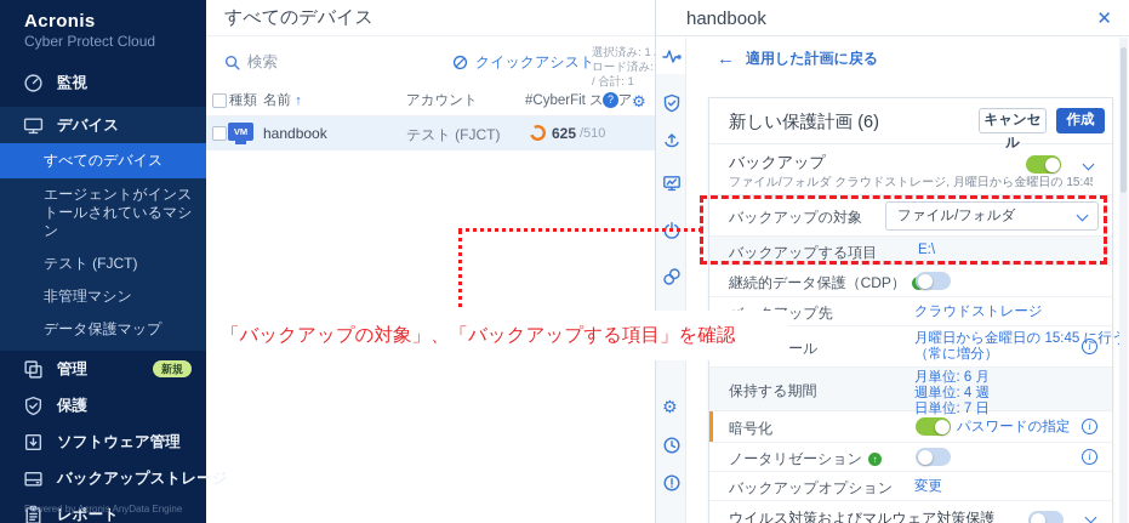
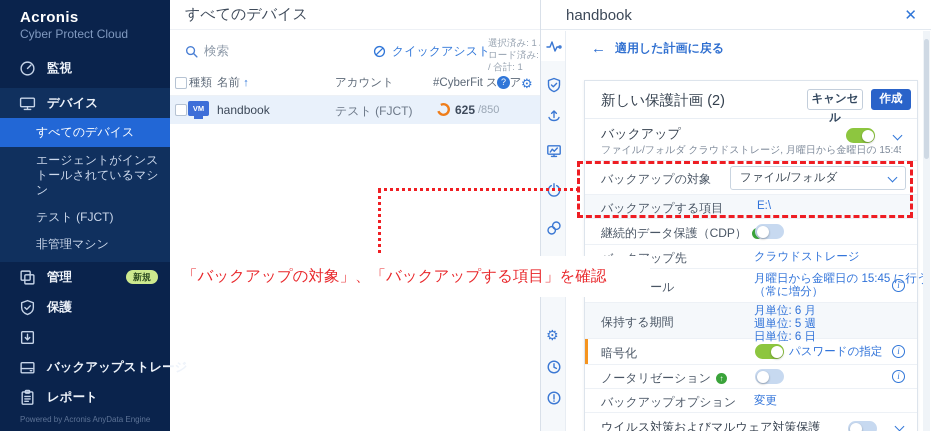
  Acronis
  Cyber Protect Cloud
  監視
  デバイス
  すべてのデバイス
  エージェントがインストールされているマシン
  テスト (FJCT)
  非管理マシン
- データ保護マップ
  管理
  新規
  保護
- ソフトウェア管理
  バックアップストレージ
  レポート
  Powered by Acronis AnyData Engine
  すべてのデバイス
  検索
  クイックアシスト
  選択済み: 1 ロード済み: / 合計: 1
  種類
  名前 ↑
  アカウント
  #CyberFit スア
  ?
  ⚙
  VM
  handbook
  テスト (FJCT)
  625
- /510
+ /850
  handbook
  ✕
  ⚙
  ←
  適用した計画に戻る
- 新しい保護計画 (6)
+ 新しい保護計画 (2)
  キャンセル
  作成
  バックアップ
  ファイル/フォルダ クラウドストレージ, 月曜日から金曜日の 15:4
  バックアップの対象
  ファイル/フォルダ
  バックアップする項目
  E:\
  継続的データ保護（CDP）
  クラウドストレージ
  月曜日から金曜日の 15:45 に行
  （常に増分）
  i
  保持する期間
  月単位: 6 月
- 週単位: 4 週
+ 週単位: 5 週
- 日単位: 7 日
+ 日単位: 6 日
  暗号化
  パスワードの指定
  i
  ノータリゼーション
  ↑
  i
  バックアップオプション
  変更
  ウイルス対策およびマルウェア対策保護
  「バックアップの対象」、「バックアップする項目」を確認
